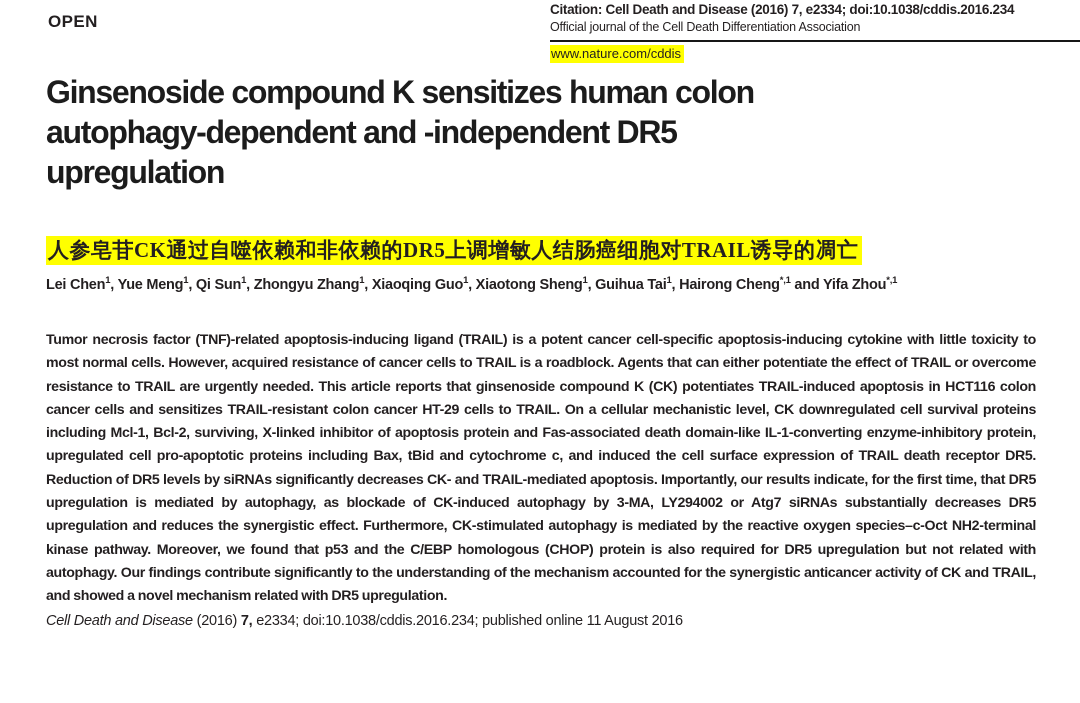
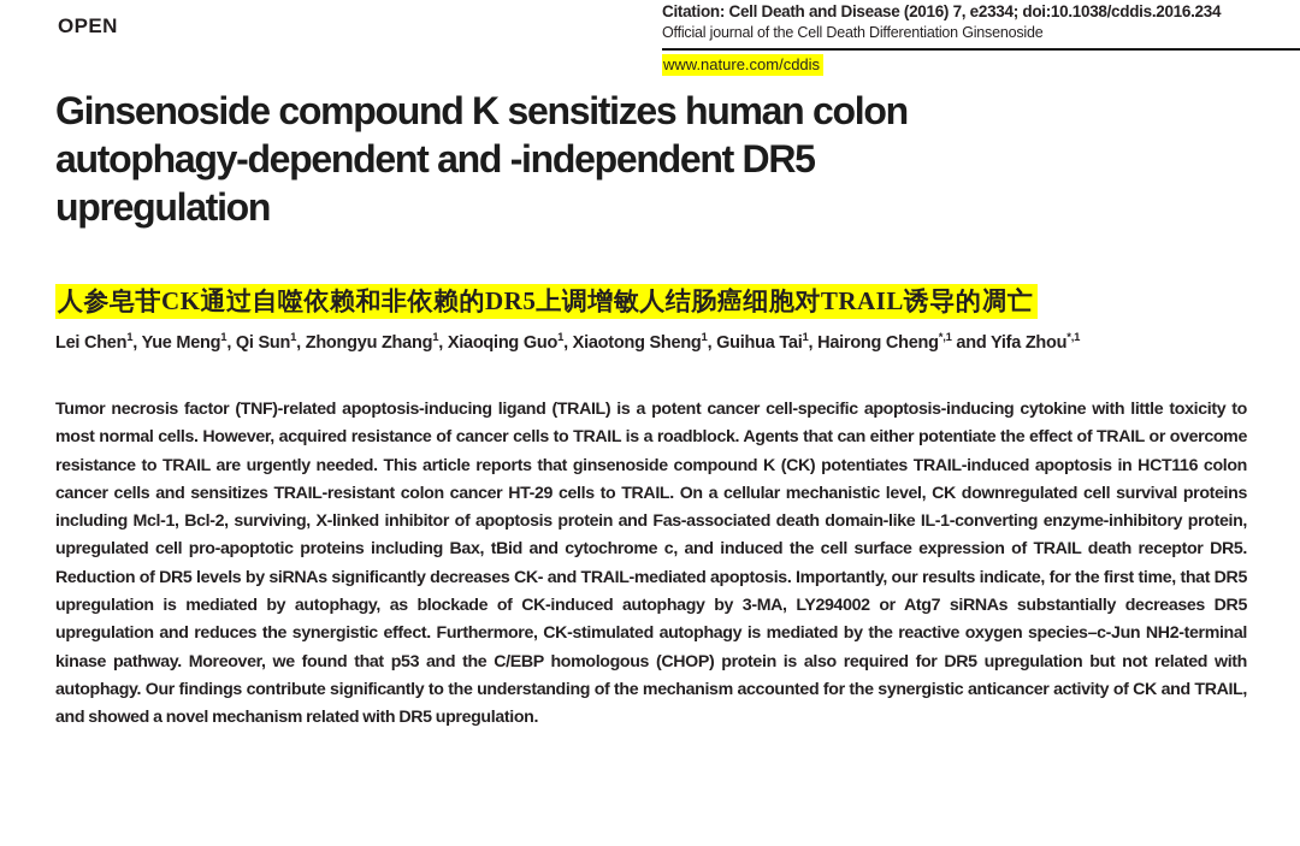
  OPEN
  Citation: Cell Death and Disease (2016) 7, e2334; doi:10.1038/cddis.2016.234
- Official journal of the Cell Death Differentiation Association
+ Official journal of the Cell Death Differentiation Ginsenoside
  www.nature.com/cddis
  Ginsenoside compound K sensitizes human colon
  autophagy-dependent and -independent DR5
  upregulation
  人参皂苷CK通过自噬依赖和非依赖的DR5上调增敏人结肠癌细胞对TRAIL诱导的凋亡
  Lei Chen1, Yue Meng1, Qi Sun1, Zhongyu Zhang1, Xiaoqing Guo1, Xiaotong Sheng1, Guihua Tai1, Hairong Cheng*,1 and Yifa Zhou*,1
- Tumor necrosis factor (TNF)-related apoptosis-inducing ligand (TRAIL) is a potent cancer cell-specific apoptosis-inducing cytokine with little toxicity to most normal cells. However, acquired resistance of cancer cells to TRAIL is a roadblock. Agents that can either potentiate the effect of TRAIL or overcome resistance to TRAIL are urgently needed. This article reports that ginsenoside compound K (CK) potentiates TRAIL-induced apoptosis in HCT116 colon cancer cells and sensitizes TRAIL-resistant colon cancer HT-29 cells to TRAIL. On a cellular mechanistic level, CK downregulated cell survival proteins including Mcl-1, Bcl-2, surviving, X-linked inhibitor of apoptosis protein and Fas-associated death domain-like IL-1-converting enzyme-inhibitory protein, upregulated cell pro-apoptotic proteins including Bax, tBid and cytochrome c, and induced the cell surface expression of TRAIL death receptor DR5. Reduction of DR5 levels by siRNAs significantly decreases CK- and TRAIL-mediated apoptosis. Importantly, our results indicate, for the first time, that DR5 upregulation is mediated by autophagy, as blockade of CK-induced autophagy by 3-MA, LY294002 or Atg7 siRNAs substantially decreases DR5 upregulation and reduces the synergistic effect. Furthermore, CK-stimulated autophagy is mediated by the reactive oxygen species–c-Oct NH2-terminal kinase pathway. Moreover, we found that p53 and the C/EBP homologous (CHOP) protein is also required for DR5 upregulation but not related with autophagy. Our findings contribute significantly to the understanding of the mechanism accounted for the synergistic anticancer activity of CK and TRAIL, and showed a novel mechanism related with DR5 upregulation.
+ Tumor necrosis factor (TNF)-related apoptosis-inducing ligand (TRAIL) is a potent cancer cell-specific apoptosis-inducing cytokine with little toxicity to most normal cells. However, acquired resistance of cancer cells to TRAIL is a roadblock. Agents that can either potentiate the effect of TRAIL or overcome resistance to TRAIL are urgently needed. This article reports that ginsenoside compound K (CK) potentiates TRAIL-induced apoptosis in HCT116 colon cancer cells and sensitizes TRAIL-resistant colon cancer HT-29 cells to TRAIL. On a cellular mechanistic level, CK downregulated cell survival proteins including Mcl-1, Bcl-2, surviving, X-linked inhibitor of apoptosis protein and Fas-associated death domain-like IL-1-converting enzyme-inhibitory protein, upregulated cell pro-apoptotic proteins including Bax, tBid and cytochrome c, and induced the cell surface expression of TRAIL death receptor DR5. Reduction of DR5 levels by siRNAs significantly decreases CK- and TRAIL-mediated apoptosis. Importantly, our results indicate, for the first time, that DR5 upregulation is mediated by autophagy, as blockade of CK-induced autophagy by 3-MA, LY294002 or Atg7 siRNAs substantially decreases DR5 upregulation and reduces the synergistic effect. Furthermore, CK-stimulated autophagy is mediated by the reactive oxygen species–c-Jun NH2-terminal kinase pathway. Moreover, we found that p53 and the C/EBP homologous (CHOP) protein is also required for DR5 upregulation but not related with autophagy. Our findings contribute significantly to the understanding of the mechanism accounted for the synergistic anticancer activity of CK and TRAIL, and showed a novel mechanism related with DR5 upregulation.
- Cell Death and Disease (2016) 7, e2334; doi:10.1038/cddis.2016.234; published online 11 August 2016
